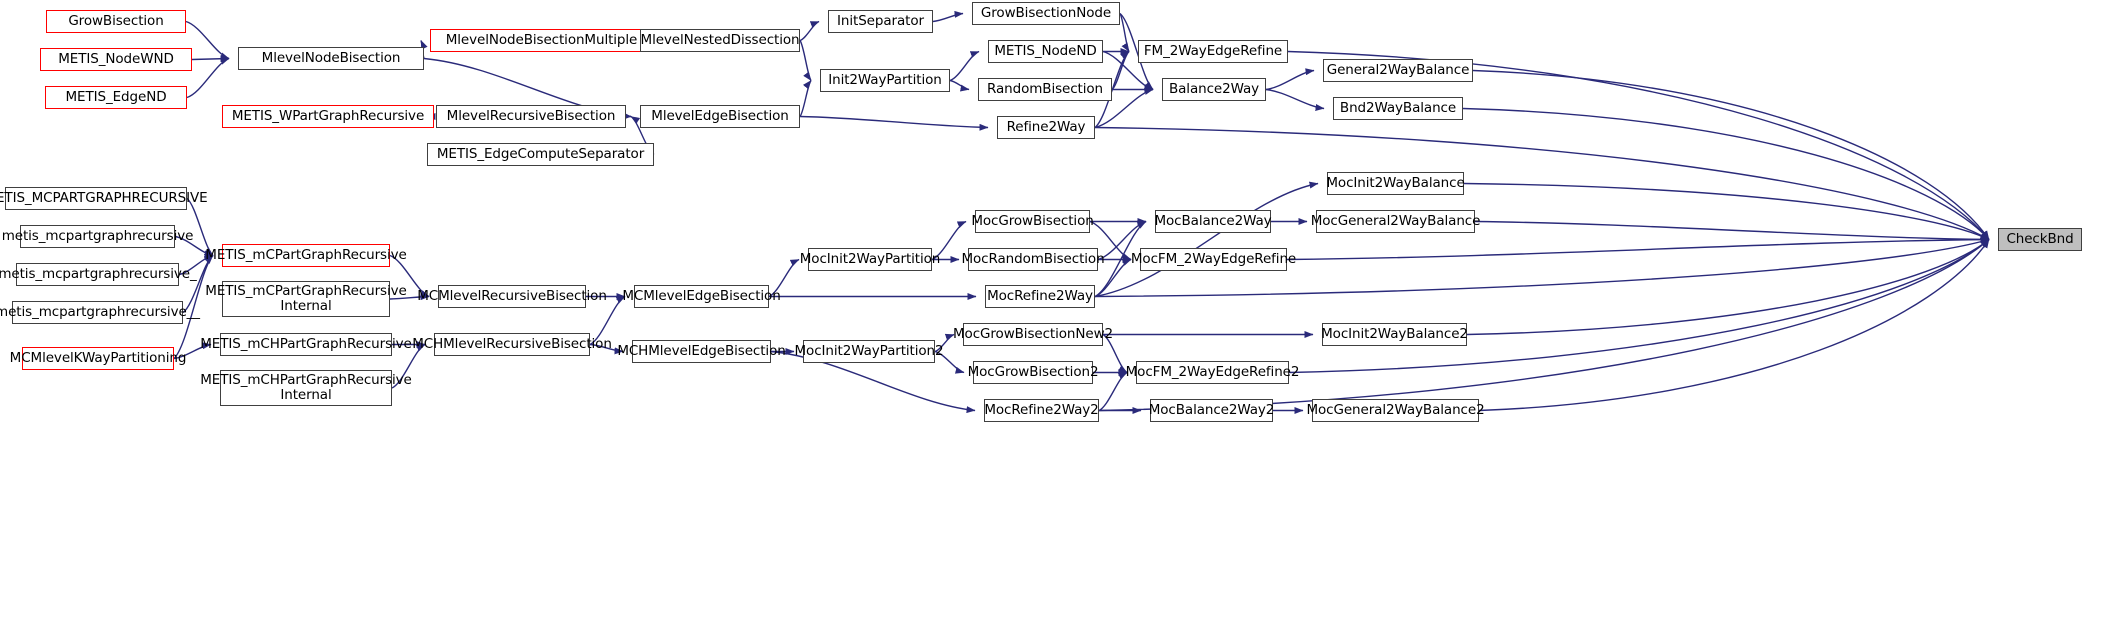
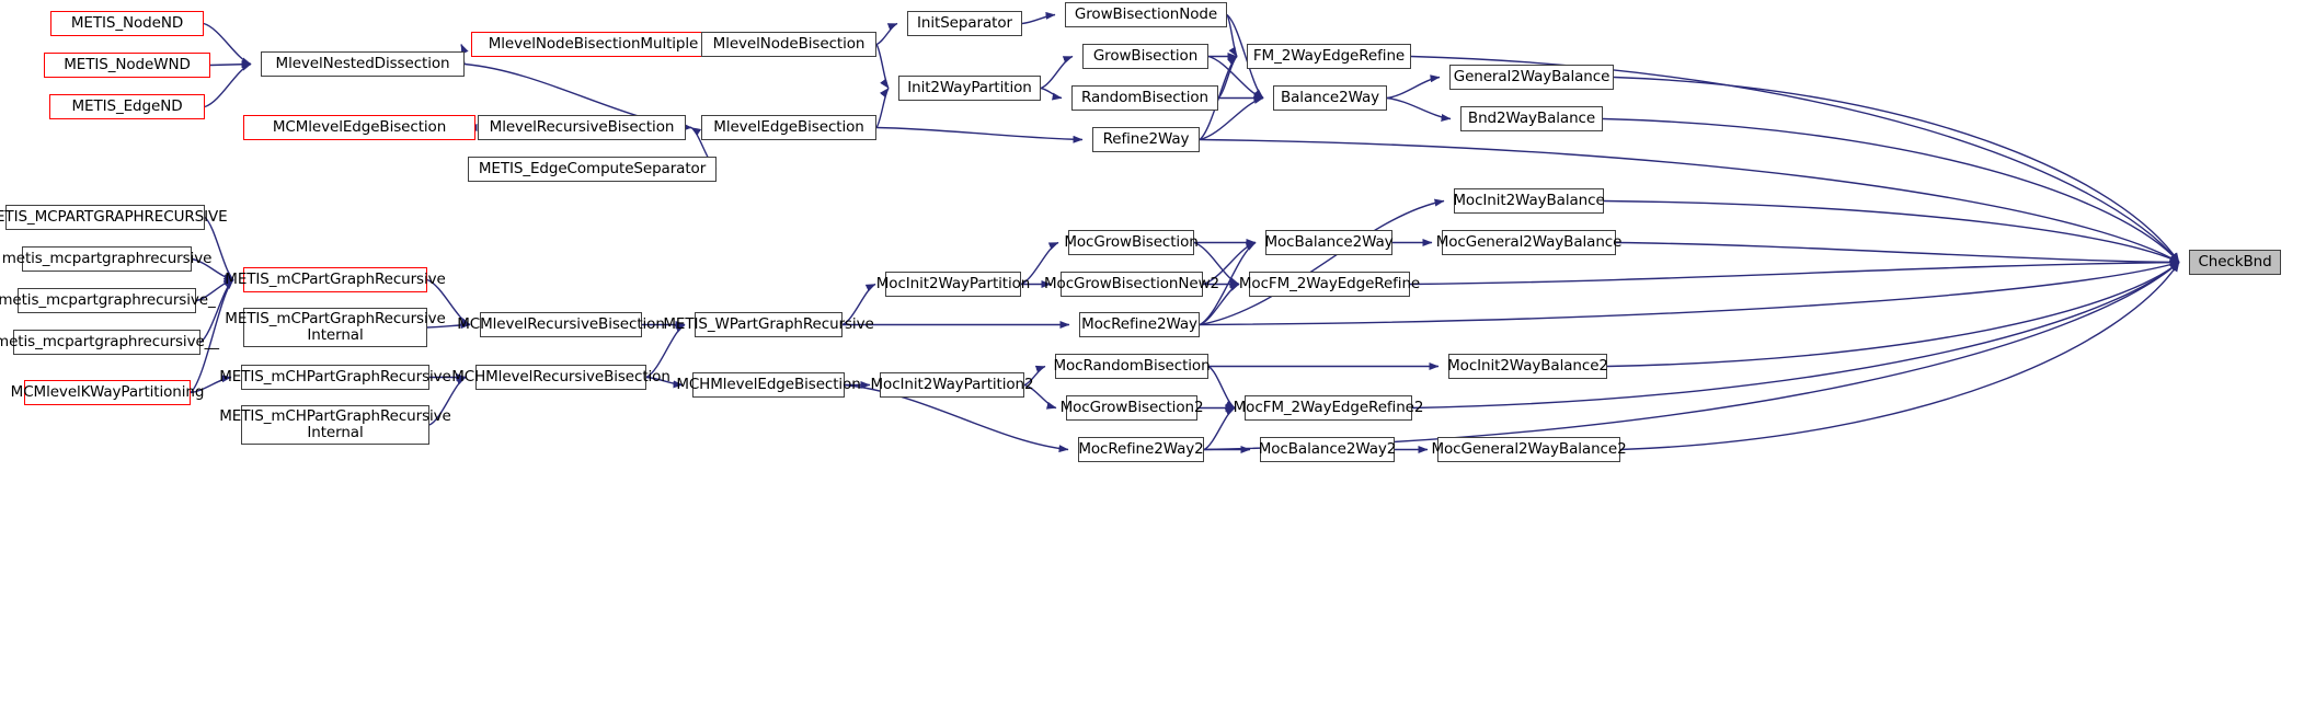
- GrowBisection
+ METIS_NodeND
  METIS_NodeWND
  METIS_EdgeND
- MlevelNodeBisection
+ MlevelNestedDissection
  MlevelNodeBisectionMultiple
- MlevelNestedDissection
+ MlevelNodeBisection
- METIS_WPartGraphRecursive
+ MCMlevelEdgeBisection
  MlevelRecursiveBisection
  METIS_EdgeComputeSeparator
  MlevelEdgeBisection
  InitSeparator
  Init2WayPartition
  GrowBisectionNode
- METIS_NodeND
+ GrowBisection
  RandomBisection
  Refine2Way
  FM_2WayEdgeRefine
  Balance2Way
  General2WayBalance
  Bnd2WayBalance
  ETIS_MCPARTGRAPHRECURSIVE
  metis_mcpartgraphrecursive
  metis_mcpartgraphrecursive_
  metis_mcpartgraphrecursive__
  MCMlevelKWayPartitioning
  METIS_mCPartGraphRecursive
  METIS_mCPartGraphRecursive
  Internal
  METIS_mCHPartGraphRecursive
  METIS_mCHPartGraphRecursive
  Internal
  MCMlevelRecursiveBisection
  MCHMlevelRecursiveBisection
- MCMlevelEdgeBisection
+ METIS_WPartGraphRecursive
  MCHMlevelEdgeBisection
  MocInit2WayPartition
  MocInit2WayPartition2
  MocGrowBisection
- MocRandomBisection
+ MocGrowBisectionNew2
  MocRefine2Way
- MocGrowBisectionNew2
+ MocRandomBisection
  MocGrowBisection2
  MocRefine2Way2
  MocBalance2Way
  MocFM_2WayEdgeRefine
  MocFM_2WayEdgeRefine2
  MocBalance2Way2
  MocInit2WayBalance
  MocGeneral2WayBalance
  MocInit2WayBalance2
  MocGeneral2WayBalance2
  CheckBnd
